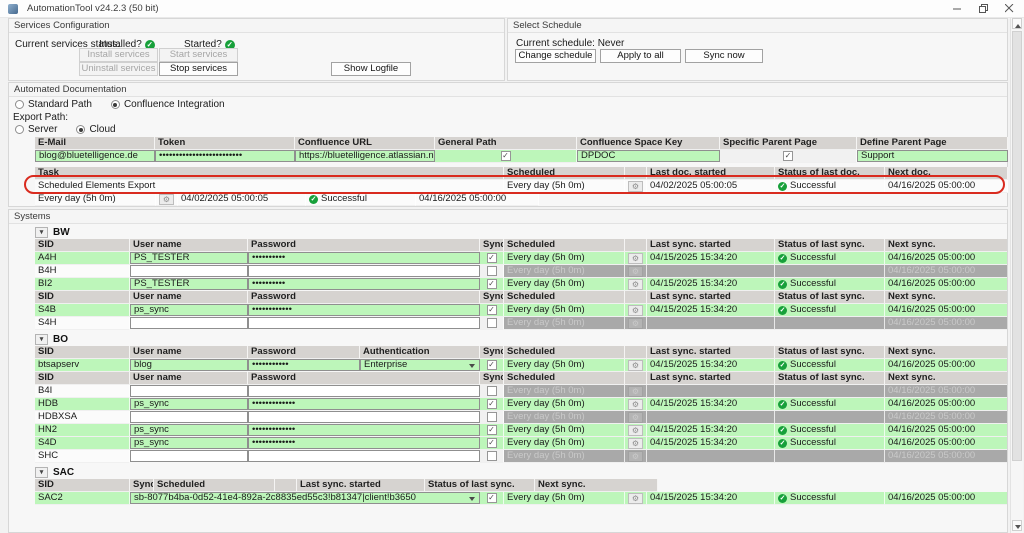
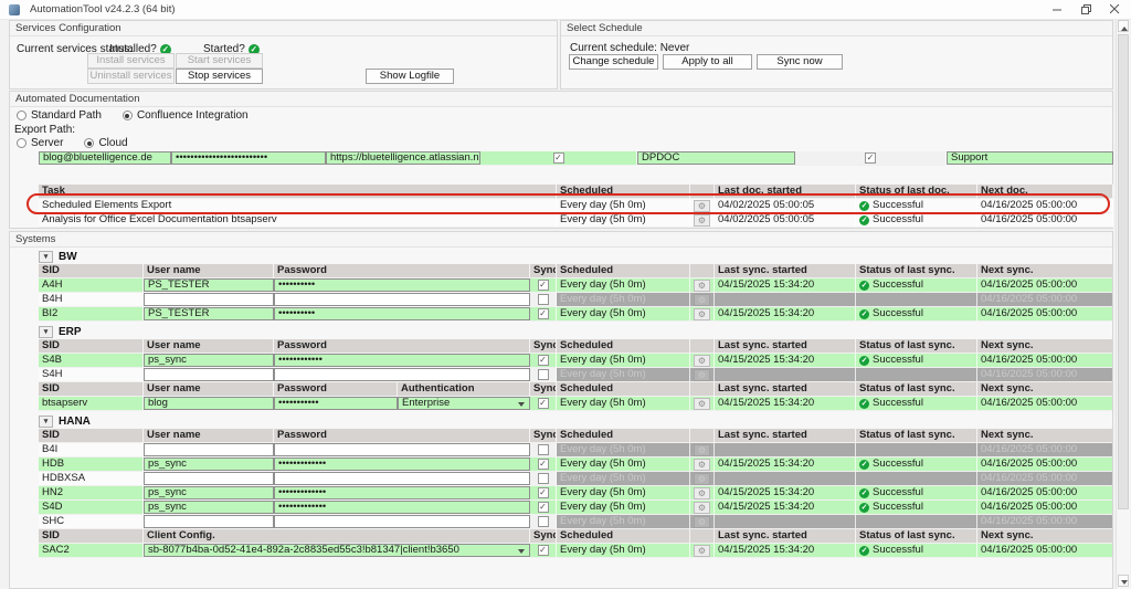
- AutomationTool v24.2.3 (50 bit)
+ AutomationTool v24.2.3 (64 bit)
  Services Configuration
  Current services status:
  Installed?
  Started?
  Install services
  Start services
  Uninstall services
  Stop services
  Show Logfile
  Select Schedule
  Current schedule: Never
  Change schedule
  Sync now
  Automated Documentation
  Standard Path
  Confluence Integration
  Export Path:
  Server
  Cloud
- E-Mail
- Token
- Confluence URL
- General Path
- Confluence Space Key
- Specific Parent Page
- Define Parent Page
  blog@bluetelligence.de
  •••••••••••••••••••••••••
  https://bluetelligence.atlassian.n
  DPDOC
  Support
  Task
  Scheduled
  Last doc. started
  Status of last doc.
  Next doc.
  Scheduled Elements Export
  Every day (5h 0m)
  04/02/2025 05:00:05
  Successful
  04/16/2025 05:00:00
+ Analysis for Office Excel Documentation btsapserv
  Every day (5h 0m)
  04/02/2025 05:00:05
  Successful
  04/16/2025 05:00:00
  Systems
  BW
  SID
  User name
  Password
  Scheduled
  Last sync. started
  Status of last sync.
  Next sync.
  A4H
  PS_TESTER
  ••••••••••
  Every day (5h 0m)
  04/15/2025 15:34:20
  Successful
  04/16/2025 05:00:00
  B4H
  Every day (5h 0m)
  04/16/2025 05:00:00
  BI2
  PS_TESTER
  ••••••••••
  Every day (5h 0m)
  04/15/2025 15:34:20
  Successful
  04/16/2025 05:00:00
+ ERP
  SID
  User name
  Password
  Scheduled
  Last sync. started
  Status of last sync.
  Next sync.
  S4B
  ps_sync
  ••••••••••••
  Every day (5h 0m)
  04/15/2025 15:34:20
  Successful
  04/16/2025 05:00:00
  S4H
  Every day (5h 0m)
  04/16/2025 05:00:00
- BO
  SID
  User name
  Password
  Authentication
  Scheduled
  Last sync. started
  Status of last sync.
  Next sync.
  btsapserv
  blog
  •••••••••••
  Enterprise
  Every day (5h 0m)
  04/15/2025 15:34:20
  Successful
  04/16/2025 05:00:00
+ HANA
  SID
  User name
  Password
  Scheduled
  Last sync. started
  Status of last sync.
  Next sync.
  B4I
  Every day (5h 0m)
  04/16/2025 05:00:00
  HDB
  ps_sync
  •••••••••••••
  Every day (5h 0m)
  04/15/2025 15:34:20
  Successful
  04/16/2025 05:00:00
  HDBXSA
  Every day (5h 0m)
  04/16/2025 05:00:00
  HN2
  ps_sync
  •••••••••••••
  Every day (5h 0m)
  04/15/2025 15:34:20
  Successful
  04/16/2025 05:00:00
  S4D
  ps_sync
  •••••••••••••
  Every day (5h 0m)
  04/15/2025 15:34:20
  Successful
  04/16/2025 05:00:00
  SHC
  Every day (5h 0m)
  04/16/2025 05:00:00
- SAC
  SID
+ Client Config.
  Scheduled
  Last sync. started
  Status of last sync.
  Next sync.
  SAC2
  sb-8077b4ba-0d52-41e4-892a-2c8835ed55c3!b81347|client!b3650
  Every day (5h 0m)
  04/15/2025 15:34:20
  Successful
  04/16/2025 05:00:00
